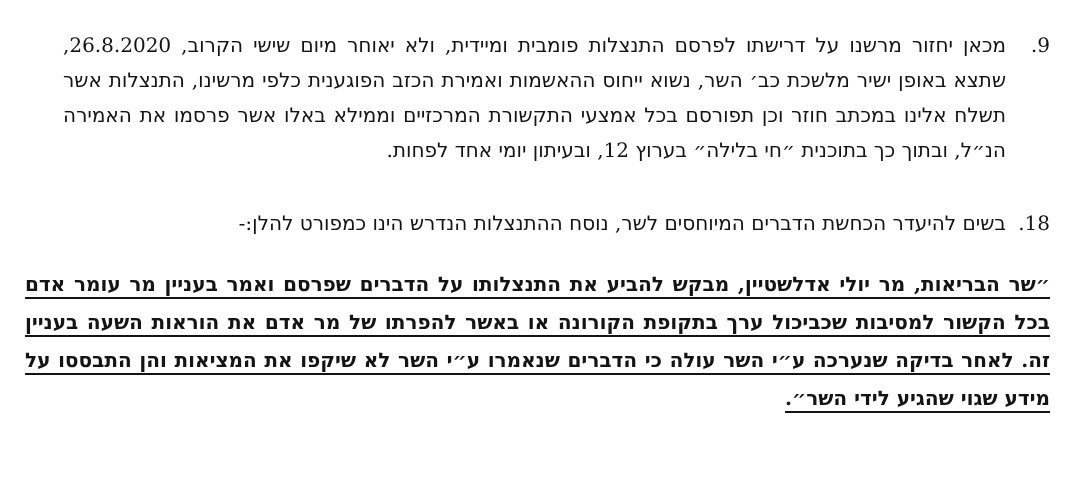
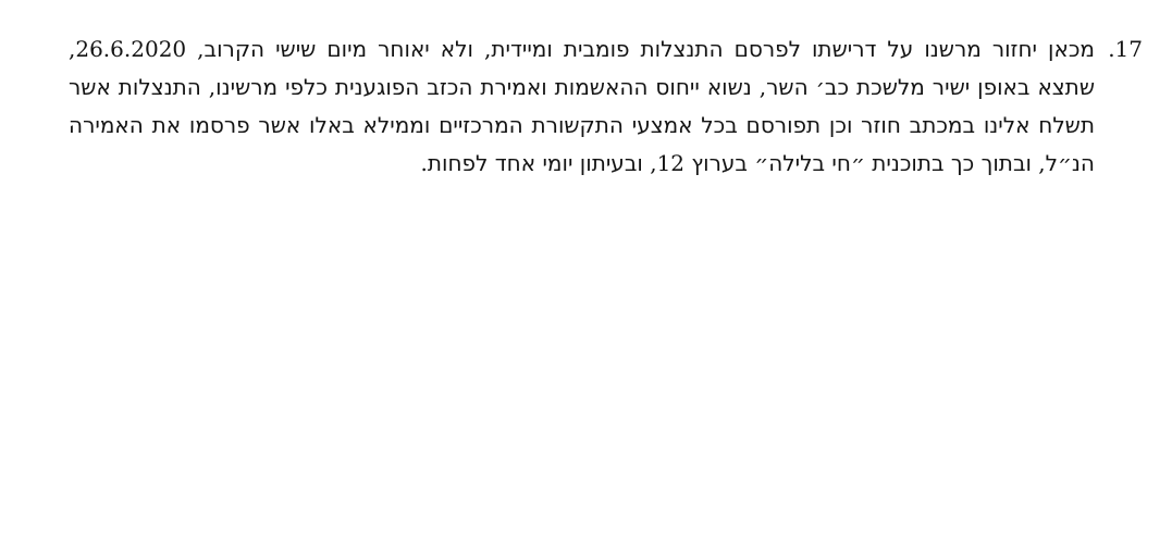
- 9.
+ 17.
- מכאן יחזור מרשנו על דרישתו לפרסם התנצלות פומבית ומיידית, ולא יאוחר מיום שישי הקרוב, 26.8.2020, שתצא באופן ישיר מלשכת כב׳ השר, נשוא ייחוס ההאשמות ואמירת הכזב הפוגענית כלפי מרשינו, התנצלות אשר תשלח אלינו במכתב חוזר וכן תפורסם בכל אמצעי התקשורת המרכזיים וממילא באלו אשר פרסמו את האמירה הנ״ל, ובתוך כך בתוכנית ״חי בלילה״ בערוץ 12, ובעיתון יומי אחד לפחות.
+ מכאן יחזור מרשנו על דרישתו לפרסם התנצלות פומבית ומיידית, ולא יאוחר מיום שישי הקרוב, 26.6.2020, שתצא באופן ישיר מלשכת כב׳ השר, נשוא ייחוס ההאשמות ואמירת הכזב הפוגענית כלפי מרשינו, התנצלות אשר תשלח אלינו במכתב חוזר וכן תפורסם בכל אמצעי התקשורת המרכזיים וממילא באלו אשר פרסמו את האמירה הנ״ל, ובתוך כך בתוכנית ״חי בלילה״ בערוץ 12, ובעיתון יומי אחד לפחות.
- 18.
- בשים להיעדר הכחשת הדברים המיוחסים לשר, נוסח ההתנצלות הנדרש הינו כמפורט להלן:-
- ״שר הבריאות, מר יולי אדלשטיין, מבקש להביע את התנצלותו על הדברים שפרסם ואמר בעניין מר עומר אדם בכל הקשור למסיבות שכביכול ערך בתקופת הקורונה או באשר להפרתו של מר אדם את הוראות השעה בעניין זה. לאחר בדיקה שנערכה ע״י השר עולה כי הדברים שנאמרו ע״י השר לא שיקפו את המציאות והן התבססו על מידע שגוי שהגיע לידי השר״.
